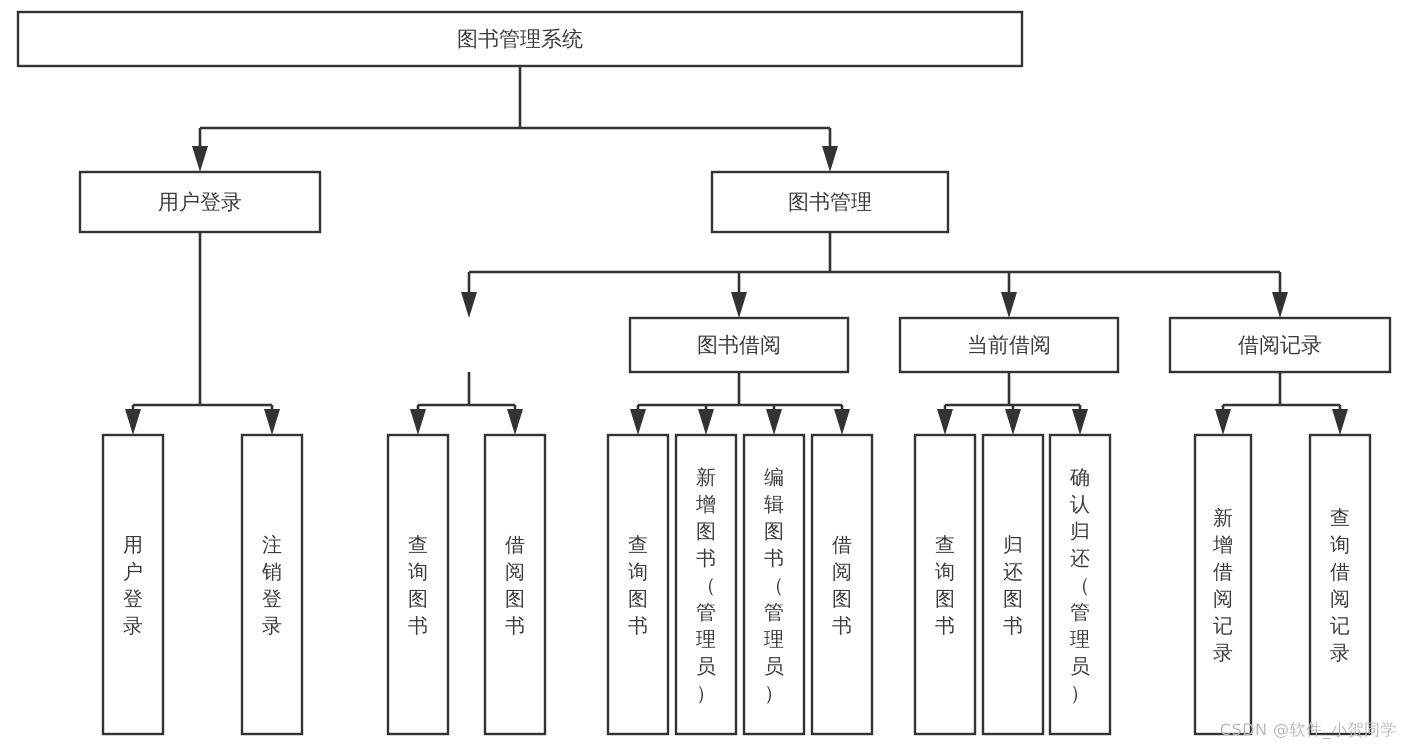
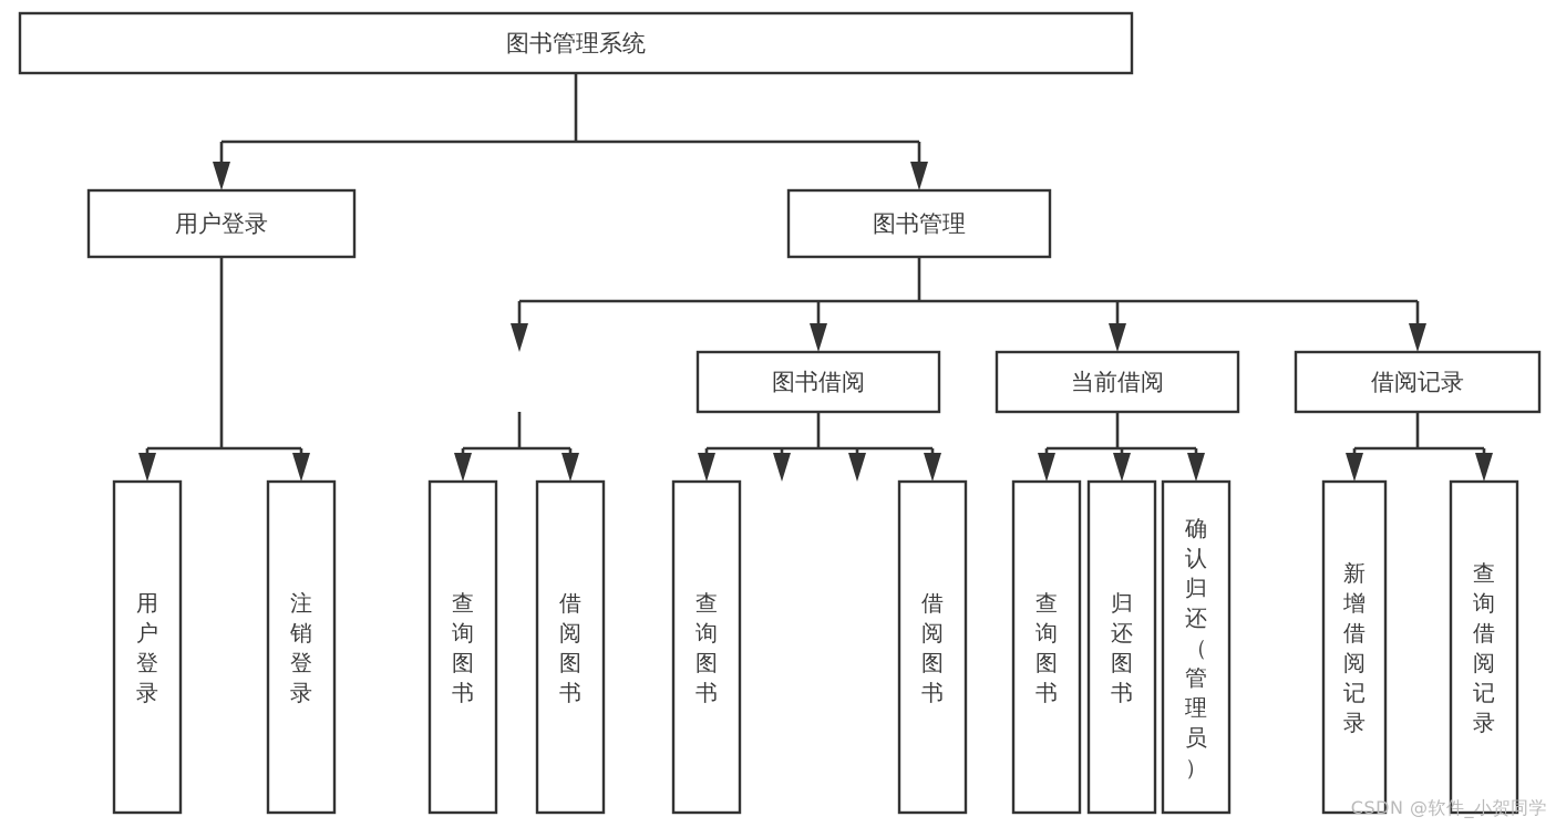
  图书管理系统
  用户登录
  图书管理
  图书借阅
  当前借阅
  借阅记录
  用户登录
  注销登录
  查询图书
  借阅图书
  查询图书
- 新增图书（管理员）
- 编辑图书（管理员）
  借阅图书
  查询图书
  归还图书
  确认归还（管理员）
  新增借阅记录
  查询借阅记录
  CSDN @软件_小贺同学
